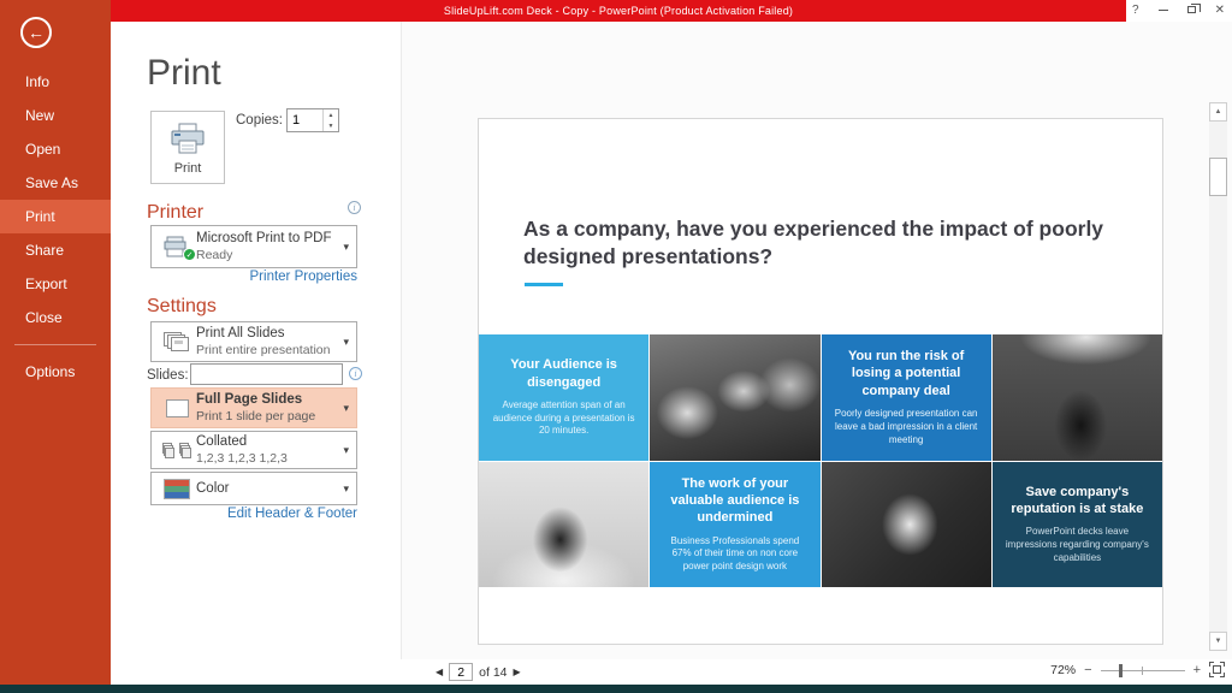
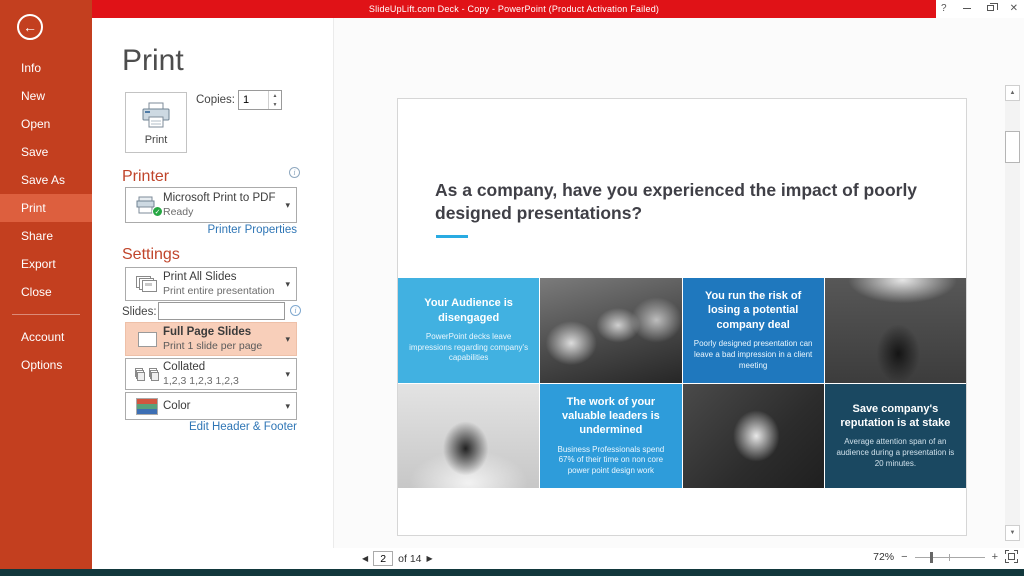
  SlideUpLift.com Deck - Copy - PowerPoint (Product Activation Failed)
  ?
  ✕
  ←
  Info
  New
  Open
+ Save
  Save As
  Print
  Share
  Export
  Close
+ Account
  Options
  Print
  Print
  Copies:
  1
  Printer
  i
  Microsoft Print to PDF
  Ready
  ▾
  Printer Properties
  Settings
  Print All Slides
  Print entire presentation
  ▾
  Slides:
  i
  Full Page Slides
  Print 1 slide per page
  ▾
  Collated
  1,2,3 1,2,3 1,2,3
  ▾
  Color
  ▾
  Edit Header & Footer
  As a company, have you experienced the impact of poorly designed presentations?
  Your Audience is disengaged
- Average attention span of an audience during a presentation is 20 minutes.
+ PowerPoint decks leave impressions regarding company's capabilities
  You run the risk of losing a potential company deal
  Poorly designed presentation can leave a bad impression in a client meeting
- The work of your valuable audience is undermined
+ The work of your valuable leaders is undermined
  Business Professionals spend 67% of their time on non core power point design work
  Save company's reputation is at stake
- PowerPoint decks leave impressions regarding company's capabilities
+ Average attention span of an audience during a presentation is 20 minutes.
  ◀
  2
  of 14
  ▶
  72%
  −
  +
